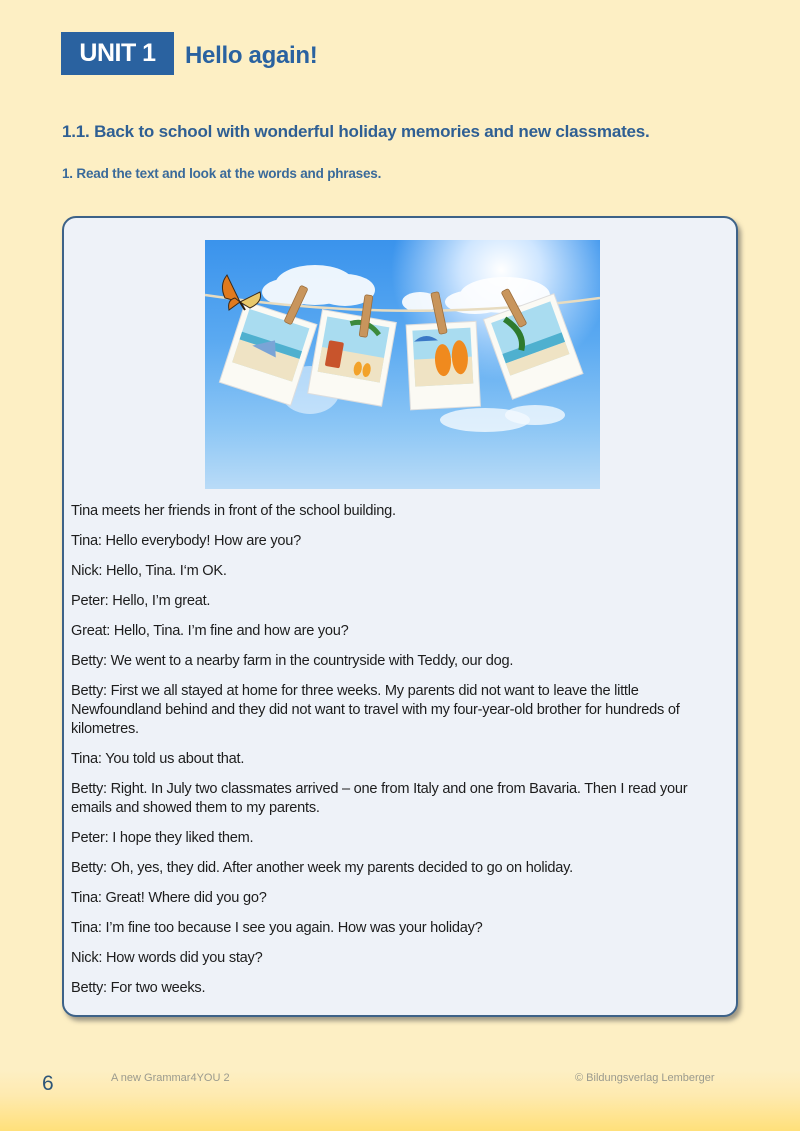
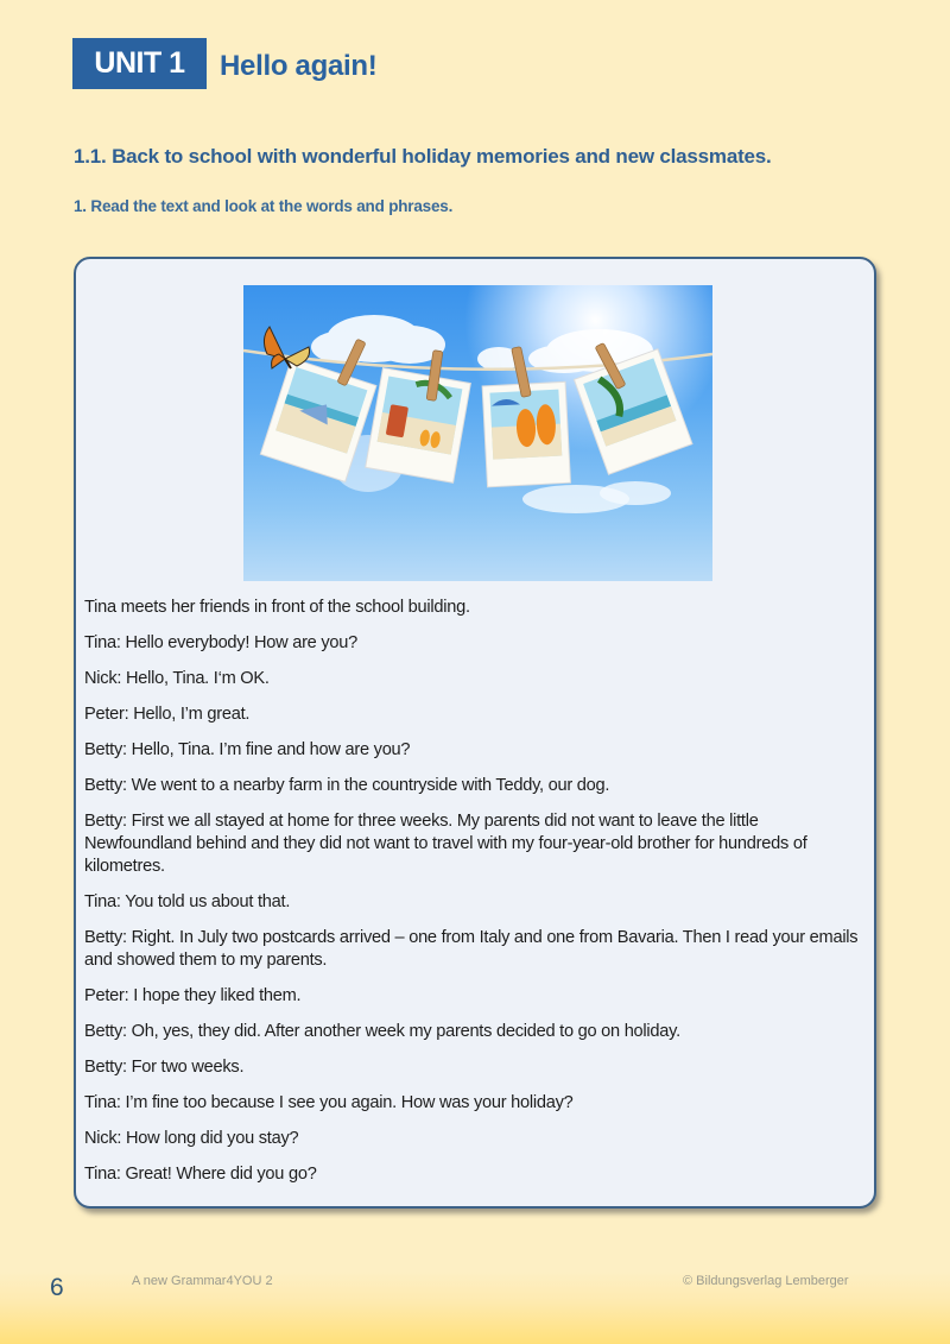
  UNIT 1
  Hello again!
  1.1. Back to school with wonderful holiday memories and new classmates.
  1. Read the text and look at the words and phrases.
  Tina meets her friends in front of the school building.
  Tina: Hello everybody! How are you?
  Nick: Hello, Tina. I‘m OK.
  Peter: Hello, I’m great.
- Great: Hello, Tina. I’m fine and how are you?
+ Betty: Hello, Tina. I’m fine and how are you?
  Betty: We went to a nearby farm in the countryside with Teddy, our dog.
  Betty: First we all stayed at home for three weeks. My parents did not want to leave the little Newfoundland behind and they did not want to travel with my four-year-old brother for hundreds of kilometres.
  Tina: You told us about that.
- Betty: Right. In July two classmates arrived – one from Italy and one from Bavaria. Then I read your emails and showed them to my parents.
+ Betty: Right. In July two postcards arrived – one from Italy and one from Bavaria. Then I read your emails and showed them to my parents.
  Peter: I hope they liked them.
  Betty: Oh, yes, they did. After another week my parents decided to go on holiday.
- Tina: Great! Where did you go?
+ Betty: For two weeks.
  Tina: I’m fine too because I see you again. How was your holiday?
- Nick: How words did you stay?
+ Nick: How long did you stay?
- Betty: For two weeks.
+ Tina: Great! Where did you go?
  6
  A new Grammar4YOU 2
  © Bildungsverlag Lemberger
